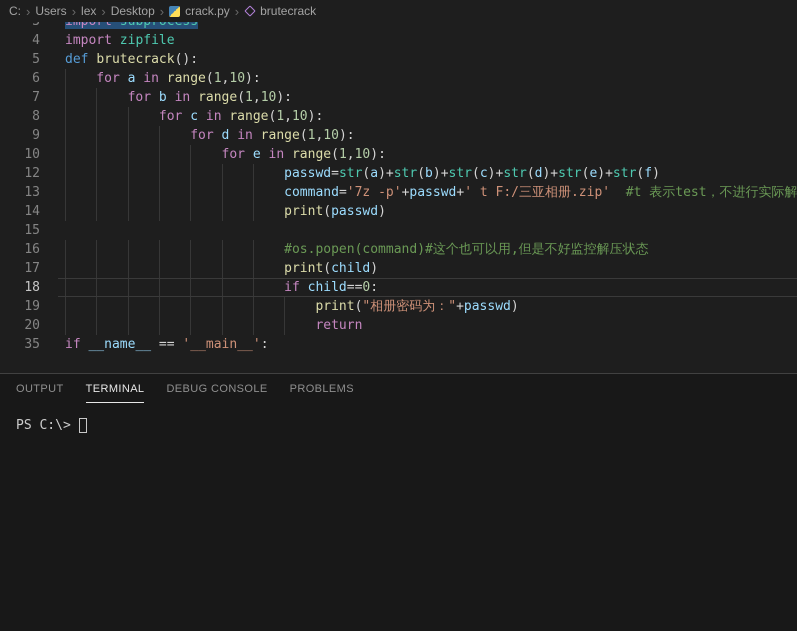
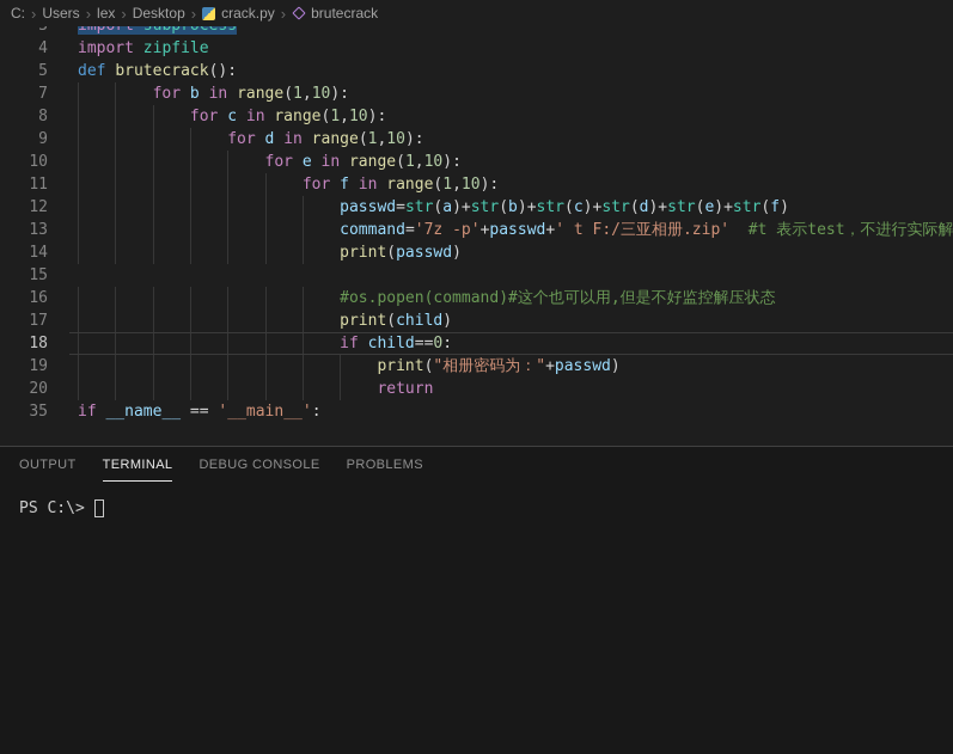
  C:
  ›
  Users
  ›
  lex
  ›
  Desktop
  ›
  crack.py
  ›
  brutecrack
  3
  import subprocess
  4
  import zipfile
  5
  def brutecrack():
- 6
- for a in range(1,10):
  7
  for b in range(1,10):
  8
  for c in range(1,10):
  9
  for d in range(1,10):
  10
  for e in range(1,10):
+ 11
+ for f in range(1,10):
  12
  passwd=str(a)+str(b)+str(c)+str(d)+str(e)+str(f)
  13
  command='7z -p'+passwd+' t F:/三亚相册.zip' #t 表示test，不进行实际解
  14
  print(passwd)
  15
  16
  #os.popen(command)#这个也可以用,但是不好监控解压状态
  17
  print(child)
  18
  if child==0:
  19
  print("相册密码为："+passwd)
  20
  return
  35
  if __name__ == '__main__':
  OUTPUT
  TERMINAL
  DEBUG CONSOLE
  PROBLEMS
  PS C:\>
